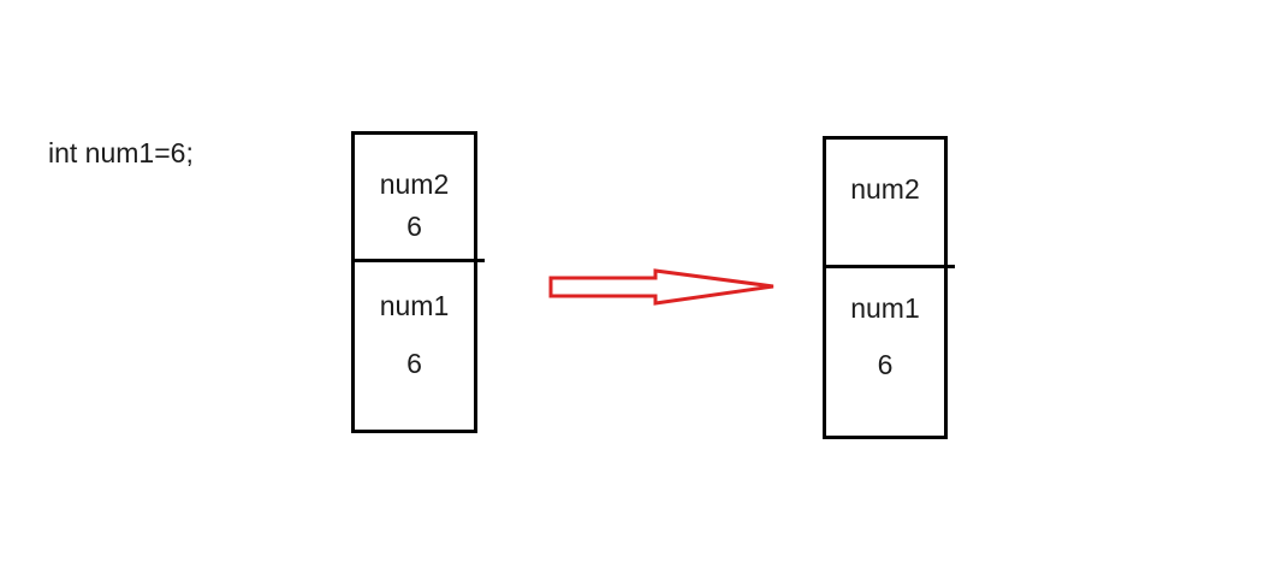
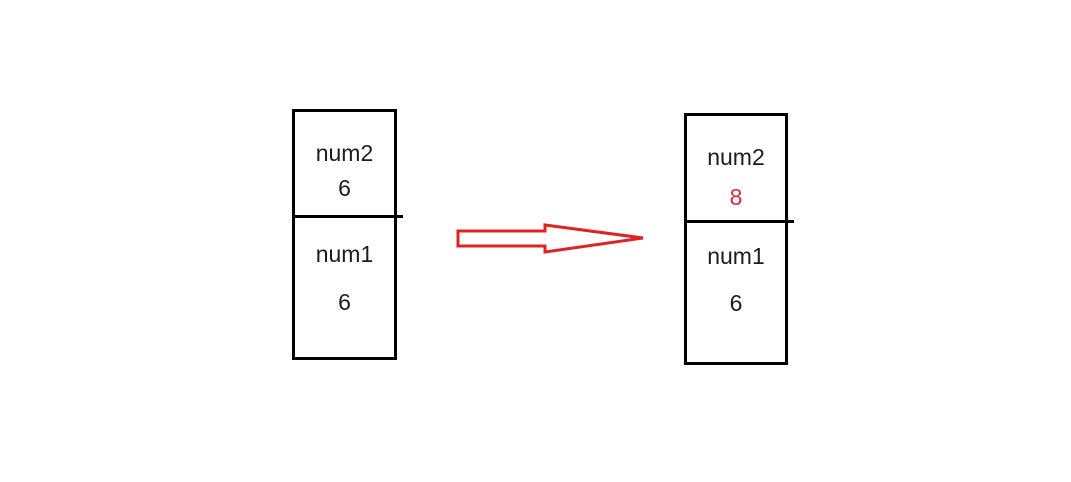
- int num1=6;
  num2
  6
  num1
  6
  num2
+ 8
  num1
  6
